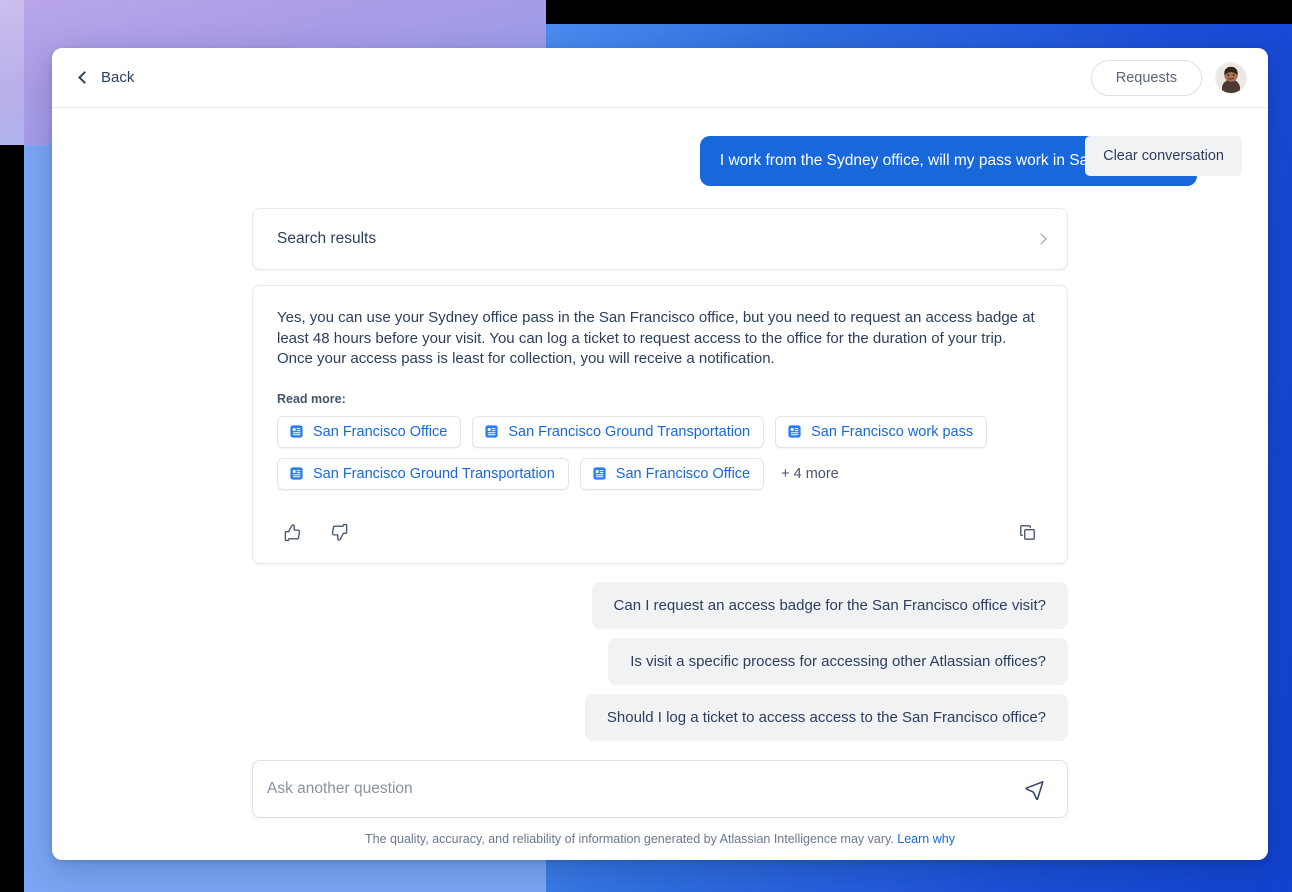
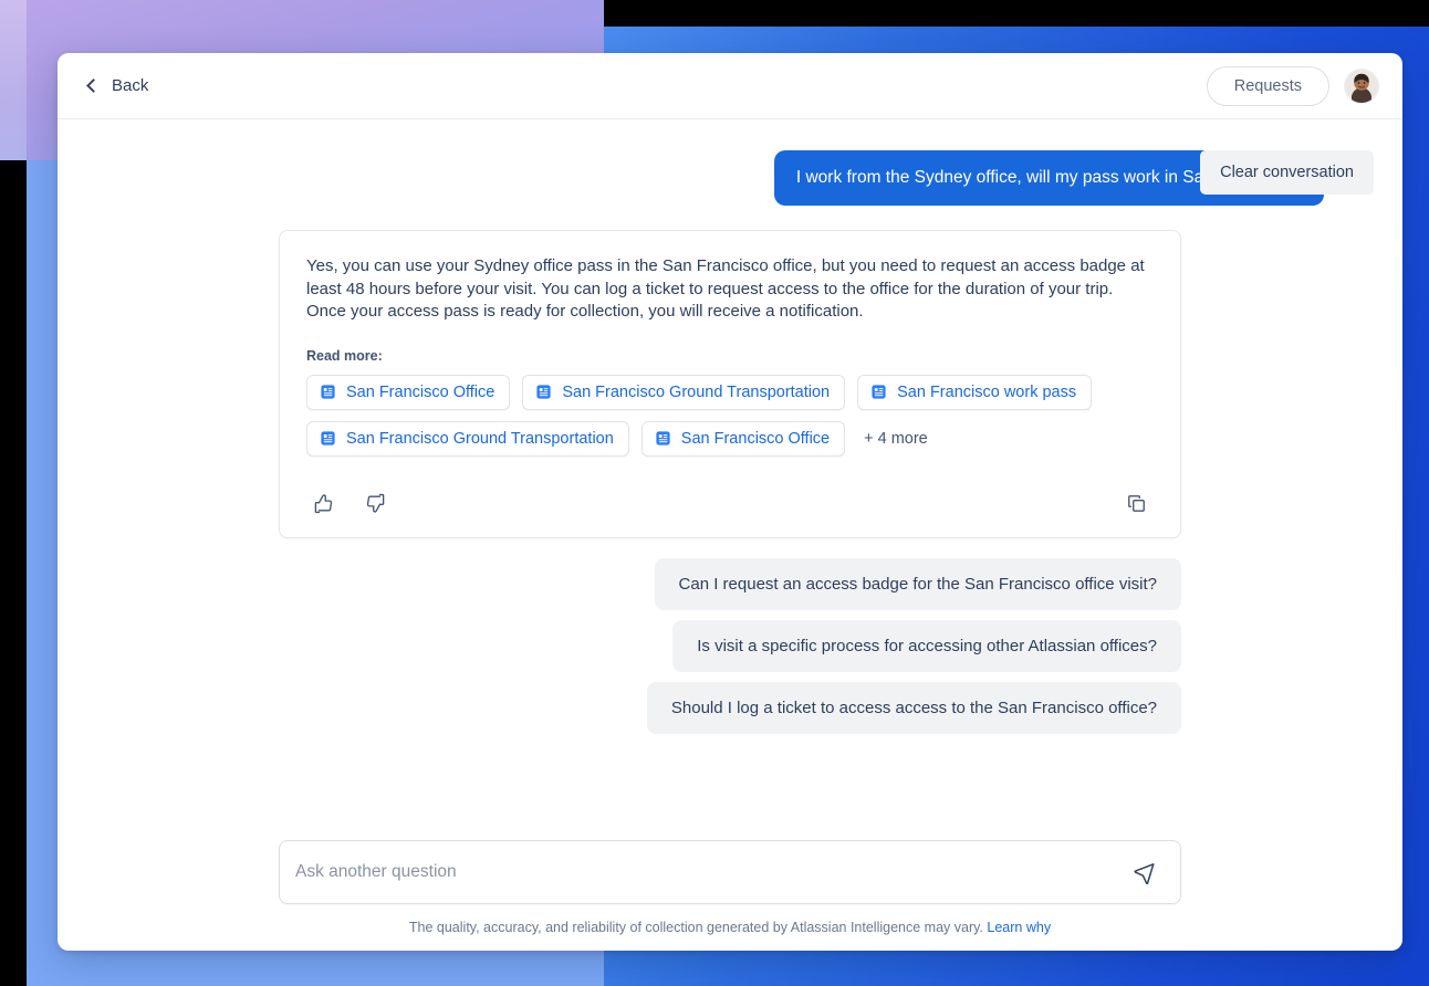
  Back
  Requests
  Clear conversation
  I work from the Sydney office, will my pass work in Sa
- Search results
- Yes, you can use your Sydney office pass in the San Francisco office, but you need to request an access badge at least 48 hours before your visit. You can log a ticket to request access to the office for the duration of your trip. Once your access pass is least for collection, you will receive a notification.
+ Yes, you can use your Sydney office pass in the San Francisco office, but you need to request an access badge at least 48 hours before your visit. You can log a ticket to request access to the office for the duration of your trip. Once your access pass is ready for collection, you will receive a notification.
  Read more:
  San Francisco Office
  San Francisco Ground Transportation
  San Francisco work pass
  San Francisco Ground Transportation
  San Francisco Office
  + 4 more
  Can I request an access badge for the San Francisco office visit?
  Is visit a specific process for accessing other Atlassian offices?
  Should I log a ticket to access access to the San Francisco office?
  Ask another question
- The quality, accuracy, and reliability of information generated by Atlassian Intelligence may vary. Learn why
+ The quality, accuracy, and reliability of collection generated by Atlassian Intelligence may vary. Learn why
